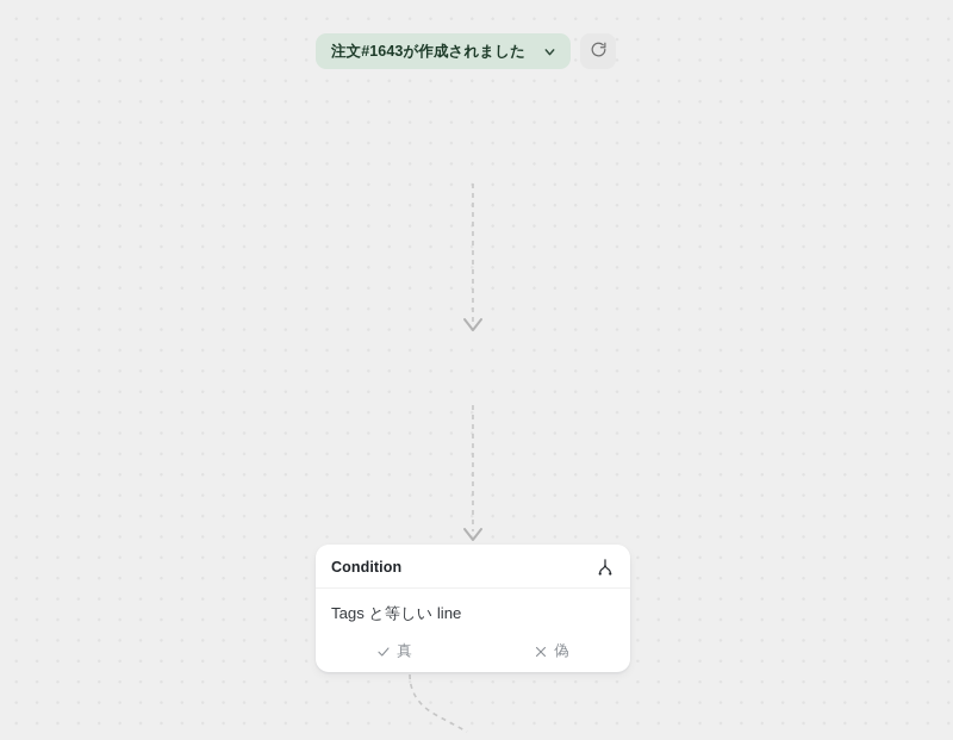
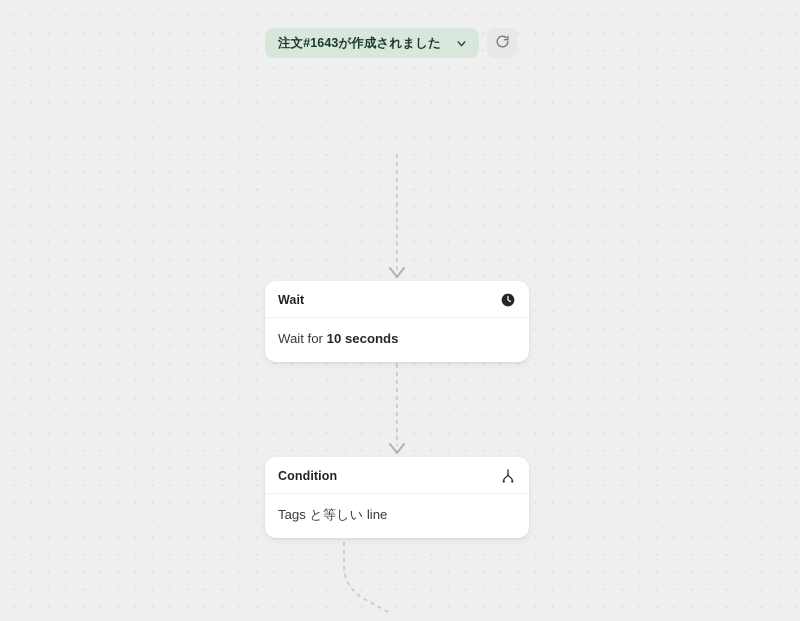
  注文#1643が作成されました
+ Wait
+ Wait for 10 seconds
  Condition
  Tags と等しい line
- 真
- 偽
